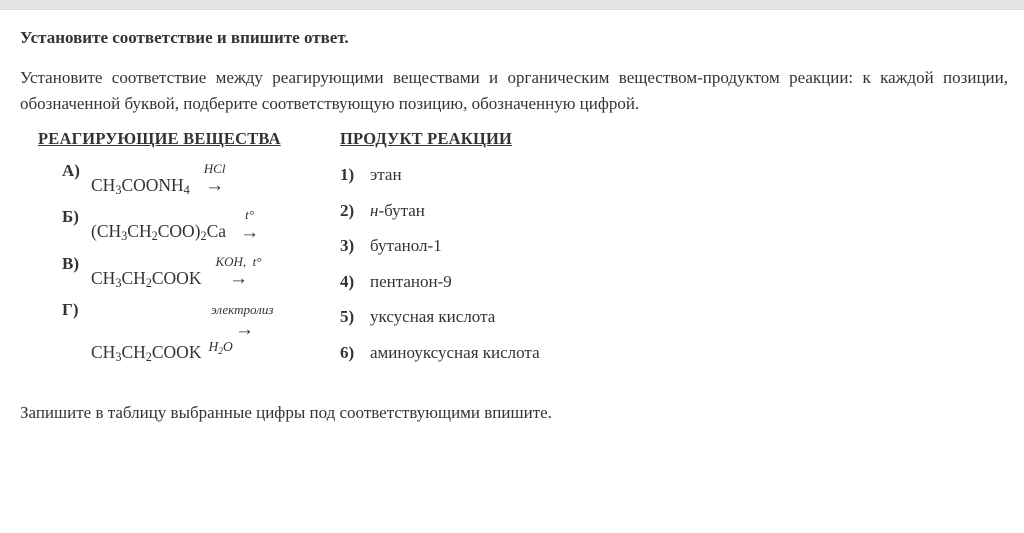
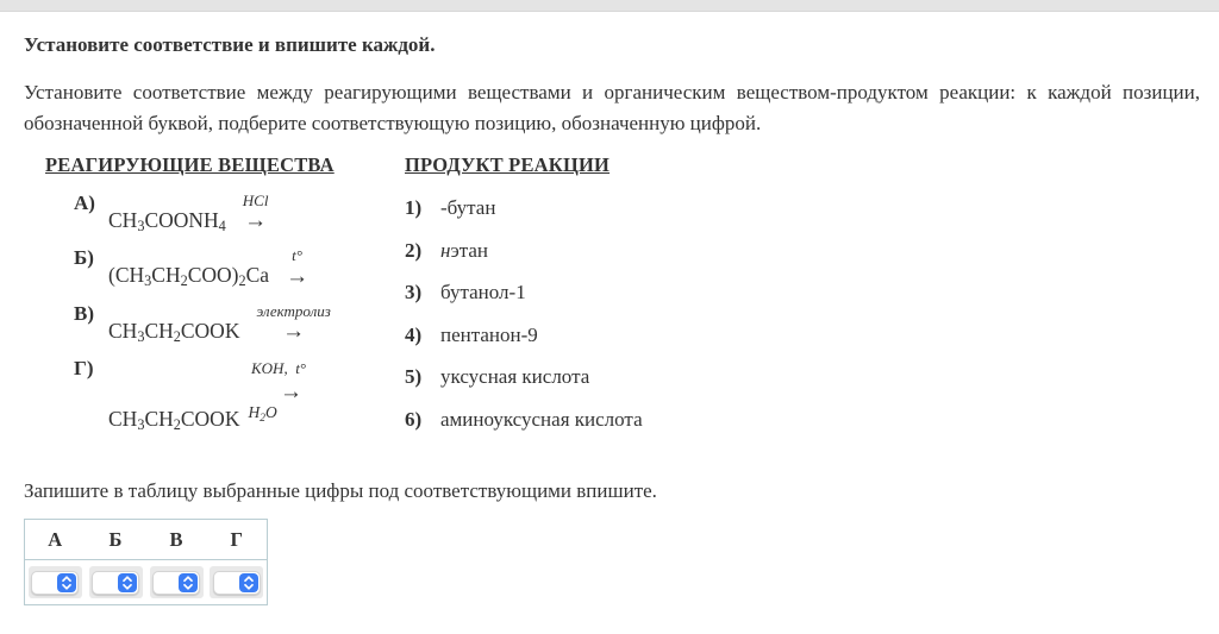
- Установите соответствие и впишите ответ.
+ Установите соответствие и впишите каждой.
  Установите соответствие между реагирующими веществами и органическим веществом-продуктом реакции: к каждой позиции, обозначенной буквой, подберите соответствующую позицию, обозначенную цифрой.
  РЕАГИРУЮЩИЕ ВЕЩЕСТВА
  А)
  CH3COONH4
  HCl
  →
  Б)
  (CH3CH2COO)2Ca
  t°
  →
  В)
  CH3CH2COOK
- KOH, t°
+ электролиз
  →
  Г)
- электролиз
+ KOH, t°
  →
  CH3CH2COOK H2O
  ПРОДУКТ РЕАКЦИИ
  1)
- этан
+ -бутан
  2)
- н-бутан
+ нэтан
  3)
  бутанол-1
  4)
  пентанон-9
  5)
  уксусная кислота
  6)
  аминоуксусная кислота
  Запишите в таблицу выбранные цифры под соответствующими впишите.
+ А	Б	В	Г
